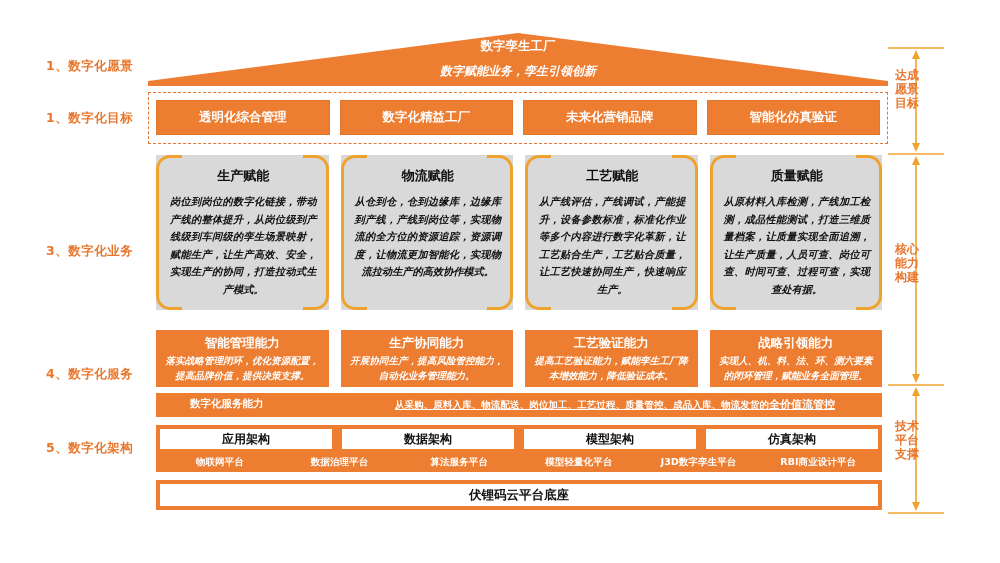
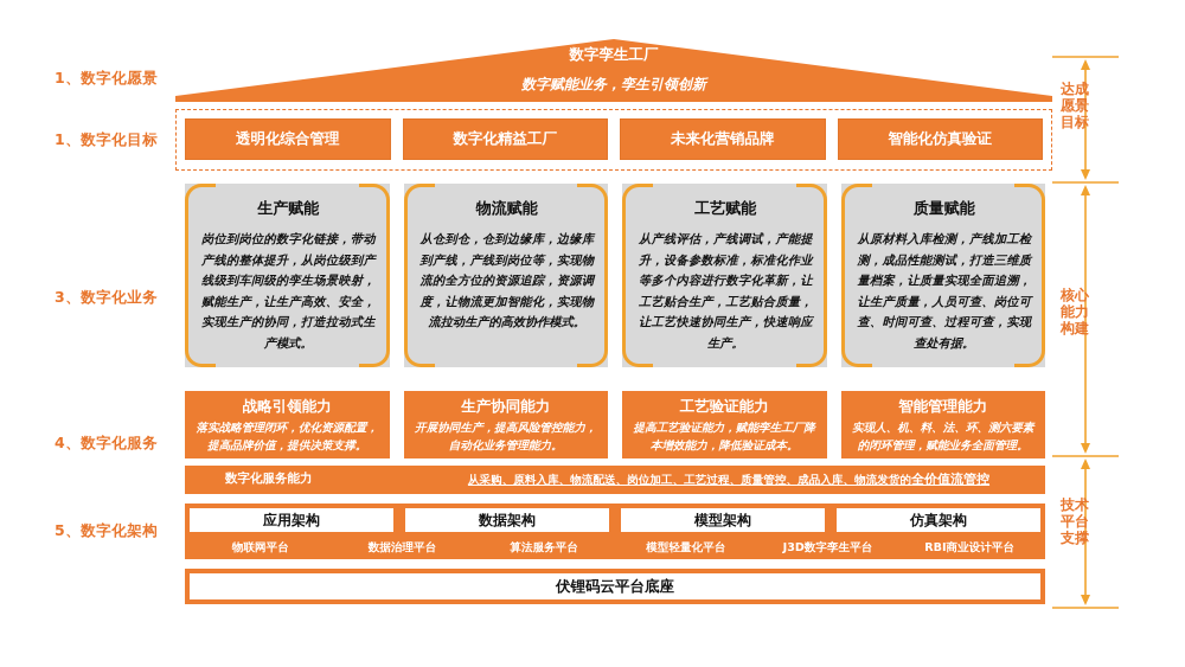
  1、数字化愿景
  1、数字化目标
  3、数字化业务
  4、数字化服务
  5、数字化架构
  数字孪生工厂
  数字赋能业务，孪生引领创新
  透明化综合管理
  数字化精益工厂
  未来化营销品牌
  智能化仿真验证
  生产赋能
  岗位到岗位的数字化链接，带动产线的整体提升，从岗位级到产线级到车间级的孪生场景映射，赋能生产，让生产高效、安全，实现生产的协同，打造拉动式生产模式。
  物流赋能
  从仓到仓，仓到边缘库，边缘库到产线，产线到岗位等，实现物流的全方位的资源追踪，资源调度，让物流更加智能化，实现物流拉动生产的高效协作模式。
  工艺赋能
  从产线评估，产线调试，产能提升，设备参数标准，标准化作业等多个内容进行数字化革新，让工艺贴合生产，工艺贴合质量，让工艺快速协同生产，快速响应生产。
  质量赋能
  从原材料入库检测，产线加工检测，成品性能测试，打造三维质量档案，让质量实现全面追溯，让生产质量，人员可查、岗位可查、时间可查、过程可查，实现查处有据。
- 智能管理能力
+ 战略引领能力
  落实战略管理闭环，优化资源配置，提高品牌价值，提供决策支撑。
  生产协同能力
  开展协同生产，提高风险管控能力，自动化业务管理能力。
  工艺验证能力
  提高工艺验证能力，赋能孪生工厂降本增效能力，降低验证成本。
- 战略引领能力
+ 智能管理能力
  实现人、机、料、法、环、测六要素的闭环管理，赋能业务全面管理。
  数字化服务能力
  从采购、原料入库、物流配送、岗位加工、工艺过程、质量管控、成品入库、物流发货的
  全价值流管控
  应用架构
  数据架构
  模型架构
  仿真架构
  物联网平台
  数据治理平台
  算法服务平台
  模型轻量化平台
  J3D数字孪生平台
  RBI商业设计平台
  伏锂码云平台底座
  达成
  愿景
  目标
  核心
  能力
  构建
  技术
  平台
  支撑
